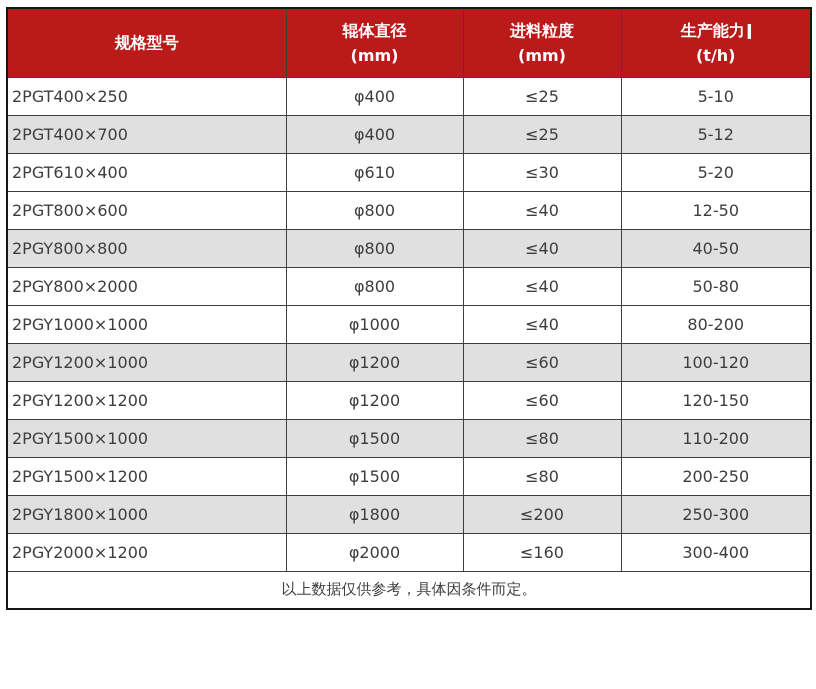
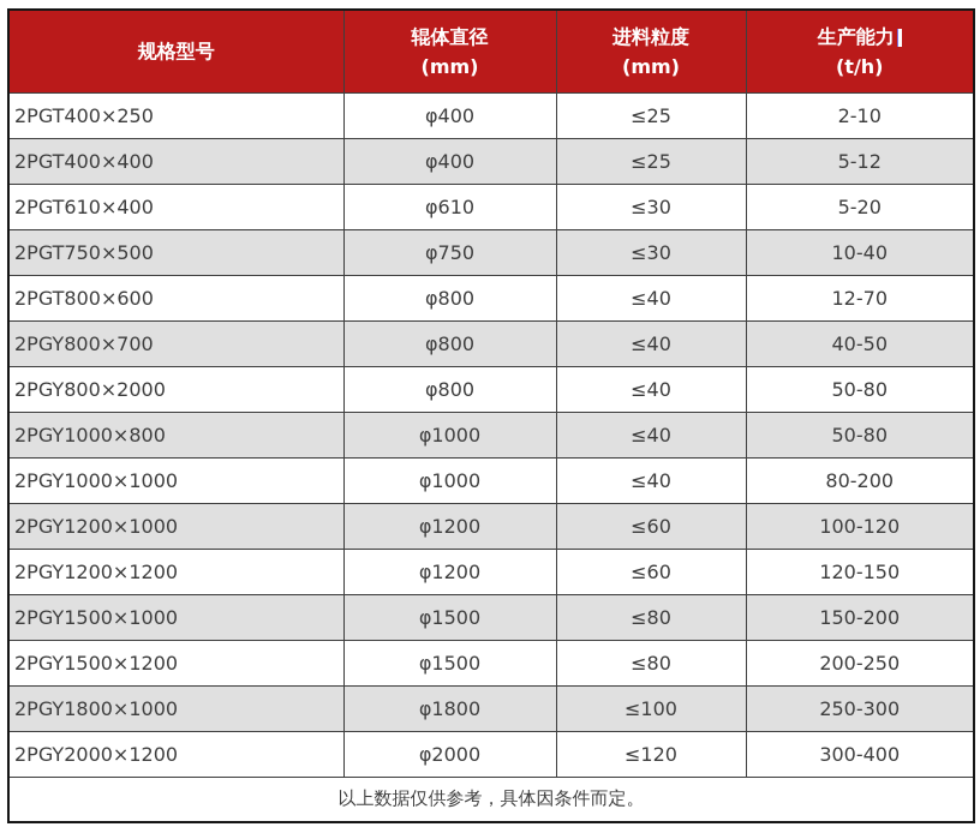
  规格型号	辊体直径 (mm)	进料粒度 (mm)	生产能力 (t/h)
- 2PGT400×250	φ400	≤25	5-10
+ 2PGT400×250	φ400	≤25	2-10
- 2PGT400×700	φ400	≤25	5-12
+ 2PGT400×400	φ400	≤25	5-12
  2PGT610×400	φ610	≤30	5-20
+ 2PGT750×500	φ750	≤30	10-40
- 2PGT800×600	φ800	≤40	12-50
+ 2PGT800×600	φ800	≤40	12-70
- 2PGY800×800	φ800	≤40	40-50
+ 2PGY800×700	φ800	≤40	40-50
  2PGY800×2000	φ800	≤40	50-80
+ 2PGY1000×800	φ1000	≤40	50-80
  2PGY1000×1000	φ1000	≤40	80-200
  2PGY1200×1000	φ1200	≤60	100-120
  2PGY1200×1200	φ1200	≤60	120-150
- 2PGY1500×1000	φ1500	≤80	110-200
+ 2PGY1500×1000	φ1500	≤80	150-200
  2PGY1500×1200	φ1500	≤80	200-250
- 2PGY1800×1000	φ1800	≤200	250-300
+ 2PGY1800×1000	φ1800	≤100	250-300
- 2PGY2000×1200	φ2000	≤160	300-400
+ 2PGY2000×1200	φ2000	≤120	300-400
  以上数据仅供参考，具体因条件而定。
